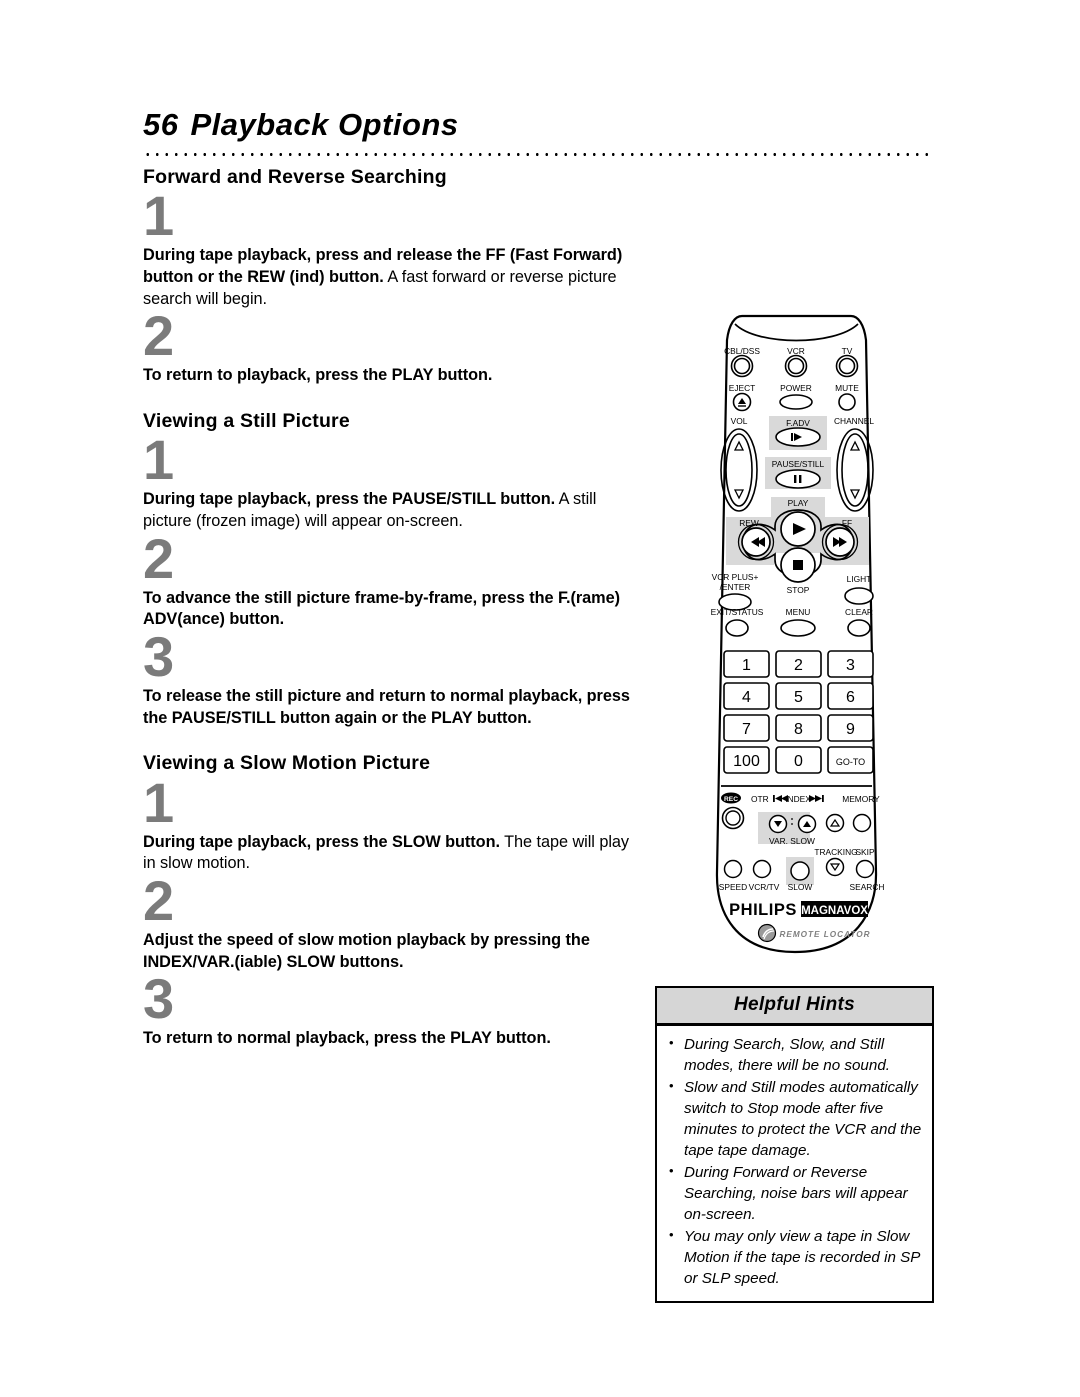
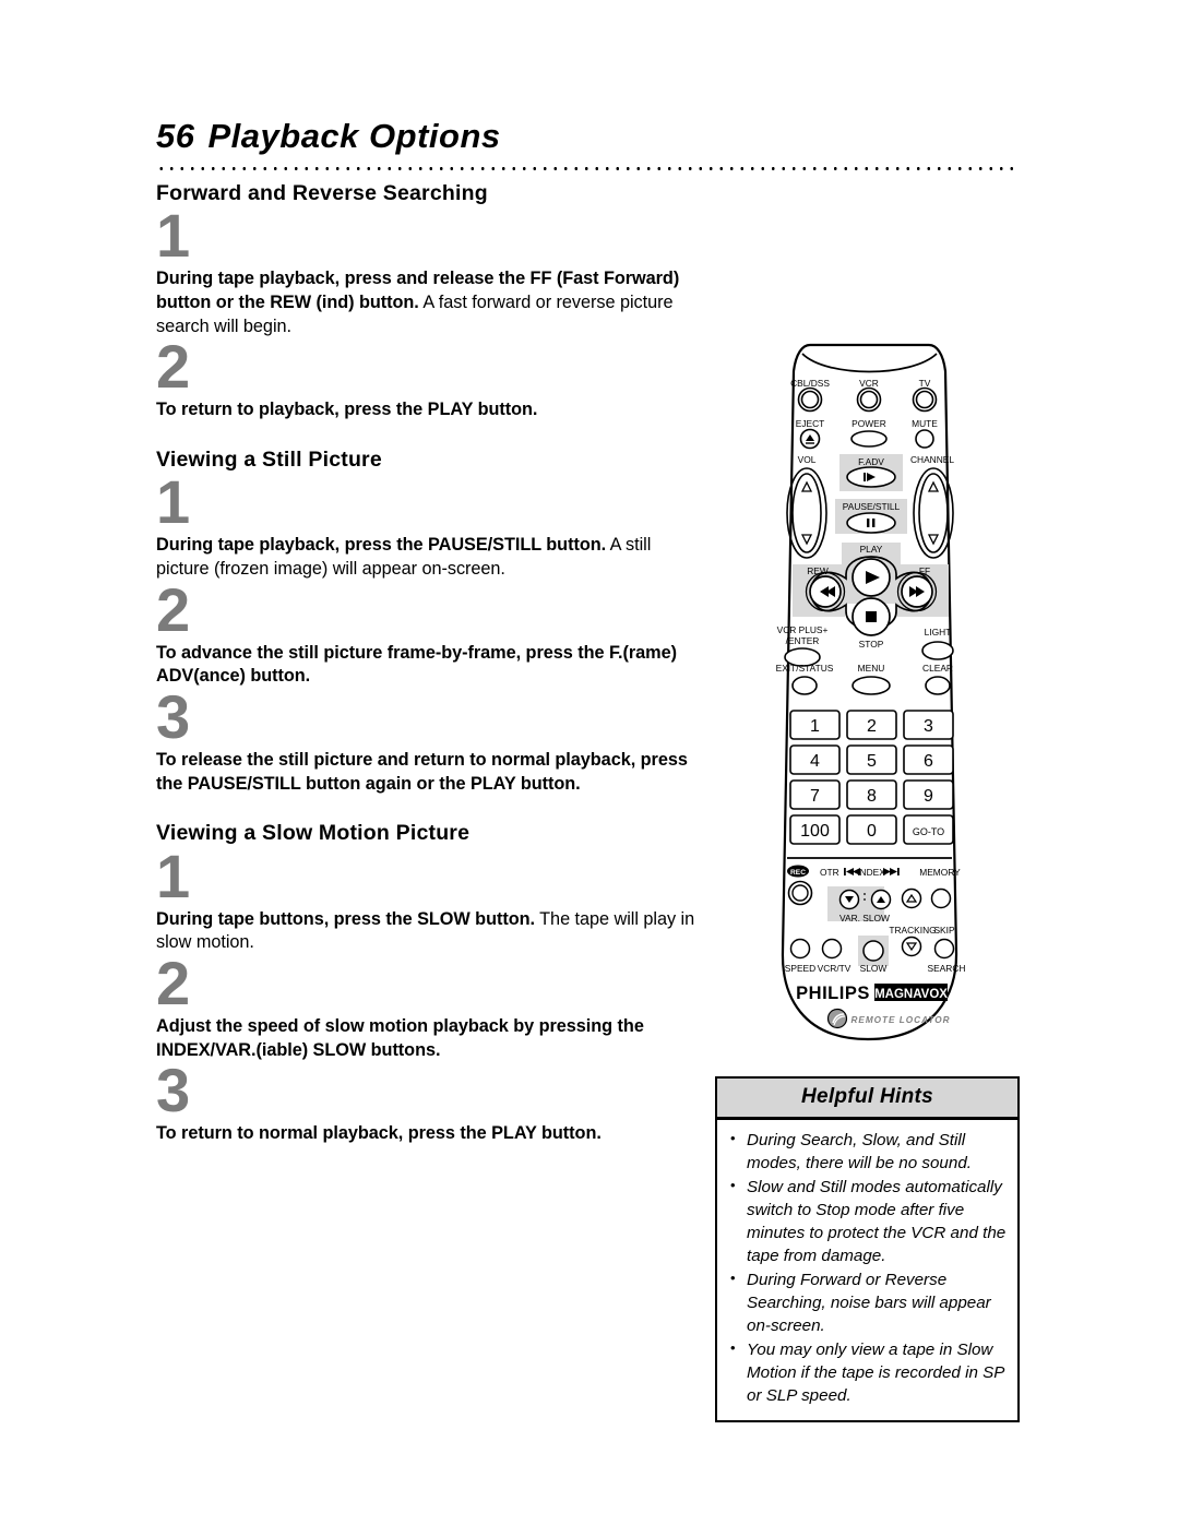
  56 Playback Options
  Forward and Reverse Searching
  1
  During tape playback, press and release the FF (Fast Forward) button or the REW (ind) button. A fast forward or reverse picture search will begin.
  2
  To return to playback, press the PLAY button.
  Viewing a Still Picture
  1
  During tape playback, press the PAUSE/STILL button. A still picture (frozen image) will appear on-screen.
  2
  To advance the still picture frame-by-frame, press the F.(rame) ADV(ance) button.
  3
  To release the still picture and return to normal playback, press the PAUSE/STILL button again or the PLAY button.
  Viewing a Slow Motion Picture
  1
- During tape playback, press the SLOW button. The tape will play in slow motion.
+ During tape buttons, press the SLOW button. The tape will play in slow motion.
  2
  Adjust the speed of slow motion playback by pressing the INDEX/VAR.(iable) SLOW buttons.
  3
  To return to normal playback, press the PLAY button.
  CBL/DSS
  VCR
  TV
  EJECT
  POWER
  MUTE
  VOL
  F.ADV
  CHANNEL
  PAUSE/STILL
  PLAY
  REW
  FF
  STOP
  VCR PLUS+
  /ENTER
  LIGHT
  EXIT/STATUS
  MENU
  CLEAR
  1
  2
  3
  4
  5
  6
  7
  8
  9
  100
  0
  GO-TO
  OTR
  INDEX
  MEMORY
  VAR. SLOW
  TRACKING
  SKIP
  SPEED
  VCR/TV
  SLOW
  SEARCH
  PHILIPS
  MAGNAVOX
  REMOTE LOCATOR
  Helpful Hints
  During Search, Slow, and Still modes, there will be no sound.
- Slow and Still modes automatically switch to Stop mode after five minutes to protect the VCR and the tape tape damage.
+ Slow and Still modes automatically switch to Stop mode after five minutes to protect the VCR and the tape from damage.
  During Forward or Reverse Searching, noise bars will appear on-screen.
  You may only view a tape in Slow Motion if the tape is recorded in SP or SLP speed.
